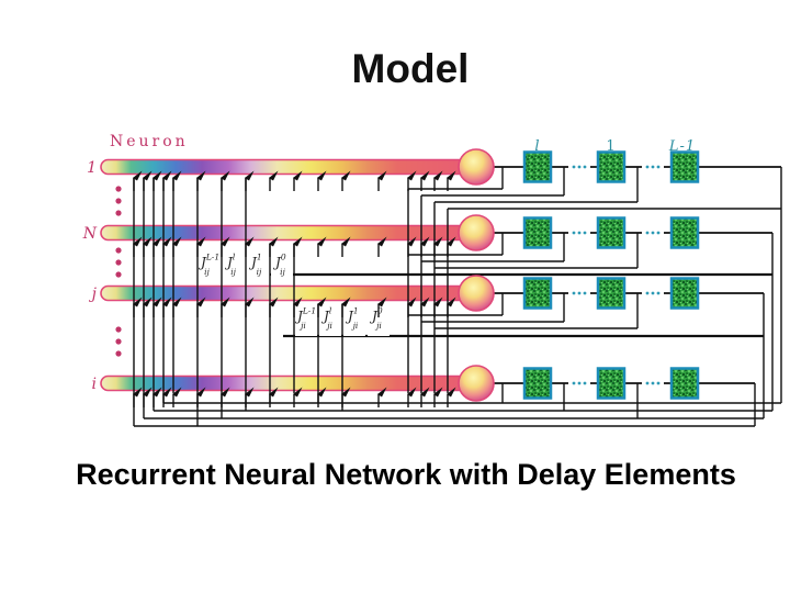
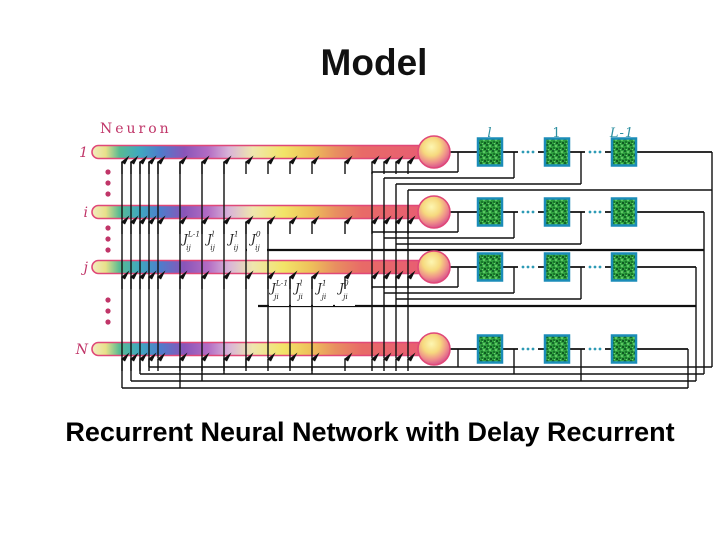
  Model
  Neuron
  l
  1
  L-1
  1
- N
+ i
  j
- i
+ N
  JL-1 ij
  Jl ij
  J1 ij
  J0 ij
  JL-1 ji
  Jl ji
  J1 ji
  J0 ji
- Recurrent Neural Network with Delay Elements
+ Recurrent Neural Network with Delay Recurrent
